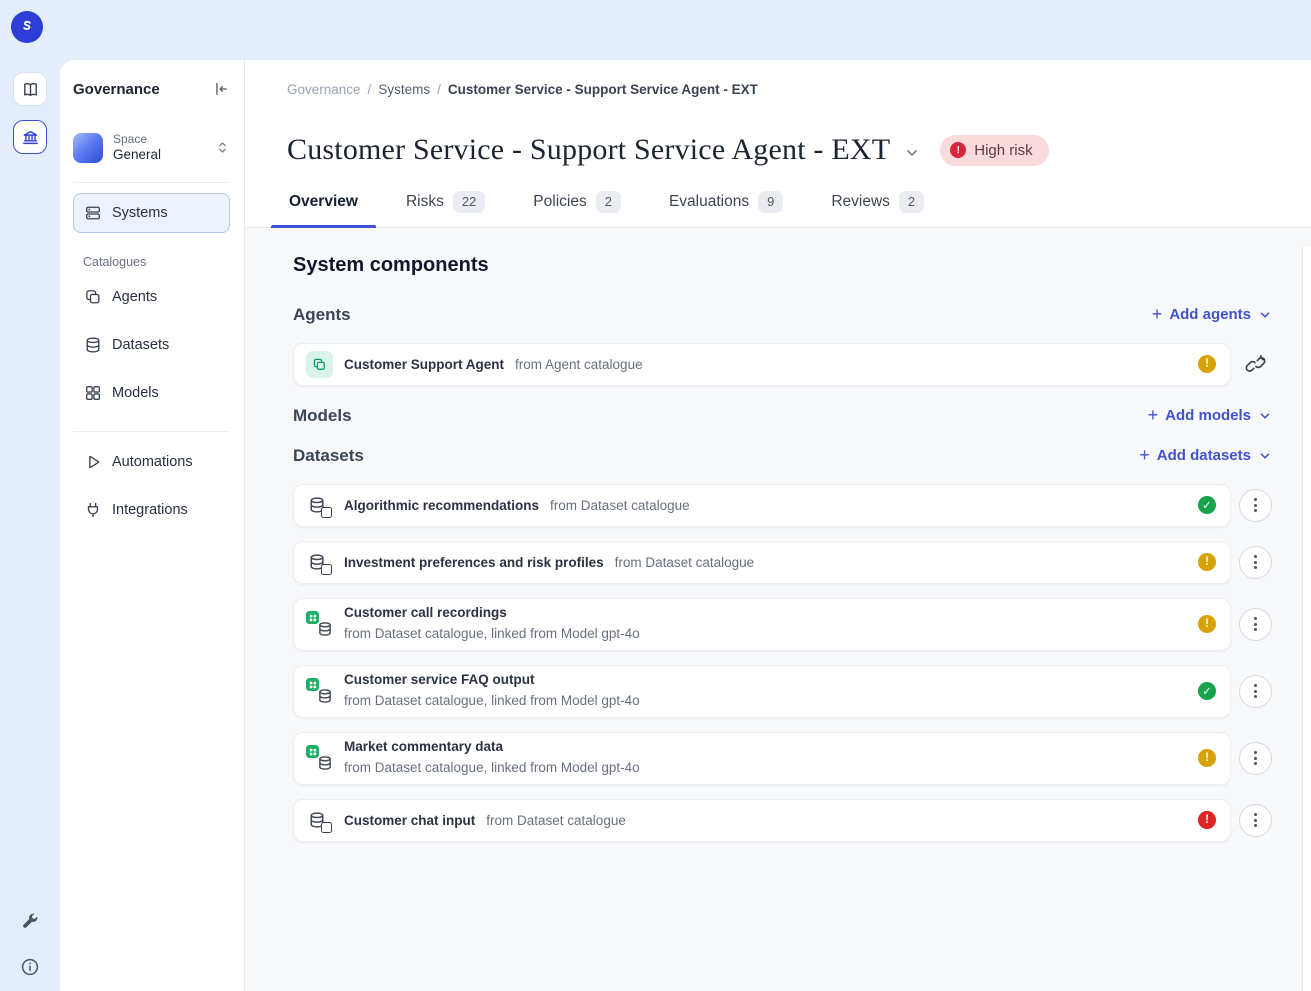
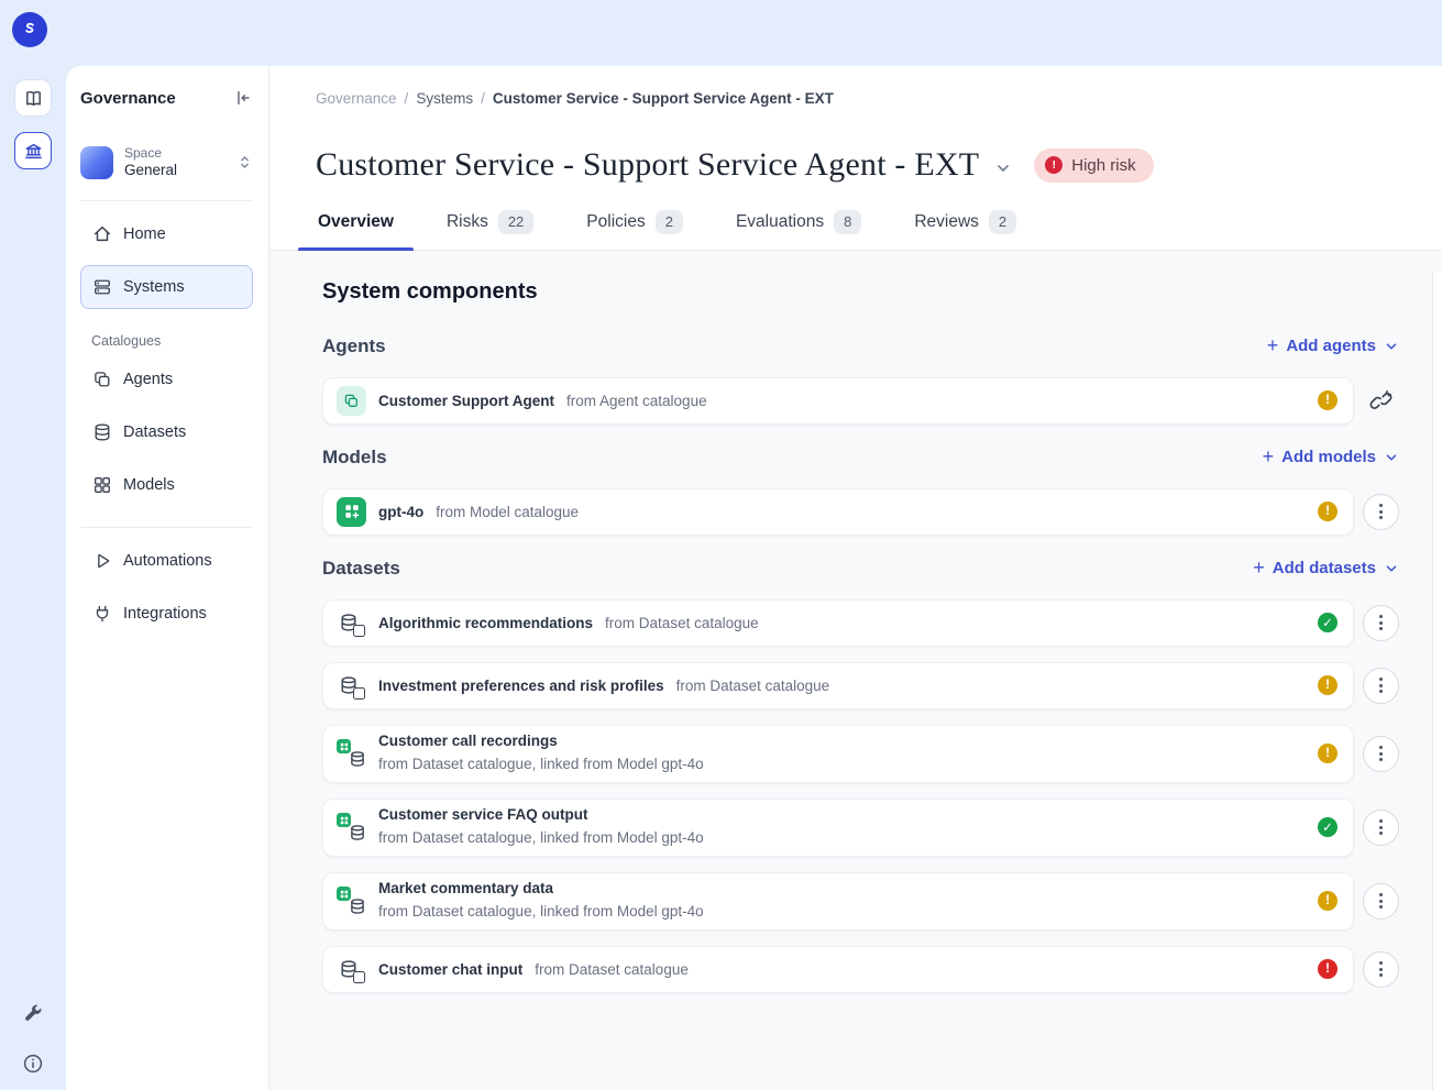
  Governance
  Space
  General
+ Home
  Systems
  Catalogues
  Agents
  Datasets
  Models
  Automations
  Integrations
  Governance
  /
  Systems
  /
  Customer Service - Support Service Agent - EXT
  Customer Service - Support Service Agent - EXT
  !
  High risk
  Overview
  Risks
  22
  Policies
  2
  Evaluations
- 9
+ 8
  Reviews
  2
  System components
  Agents
  +
  Add agents
  Customer Support Agent
  from Agent catalogue
  Models
  +
  Add models
+ gpt-4o
+ from Model catalogue
  Datasets
  +
  Add datasets
  Algorithmic recommendations
  from Dataset catalogue
  Investment preferences and risk profiles
  from Dataset catalogue
  Customer call recordings
  from Dataset catalogue, linked from Model gpt-4o
  Customer service FAQ output
  from Dataset catalogue, linked from Model gpt-4o
  Market commentary data
  from Dataset catalogue, linked from Model gpt-4o
  Customer chat input
  from Dataset catalogue
